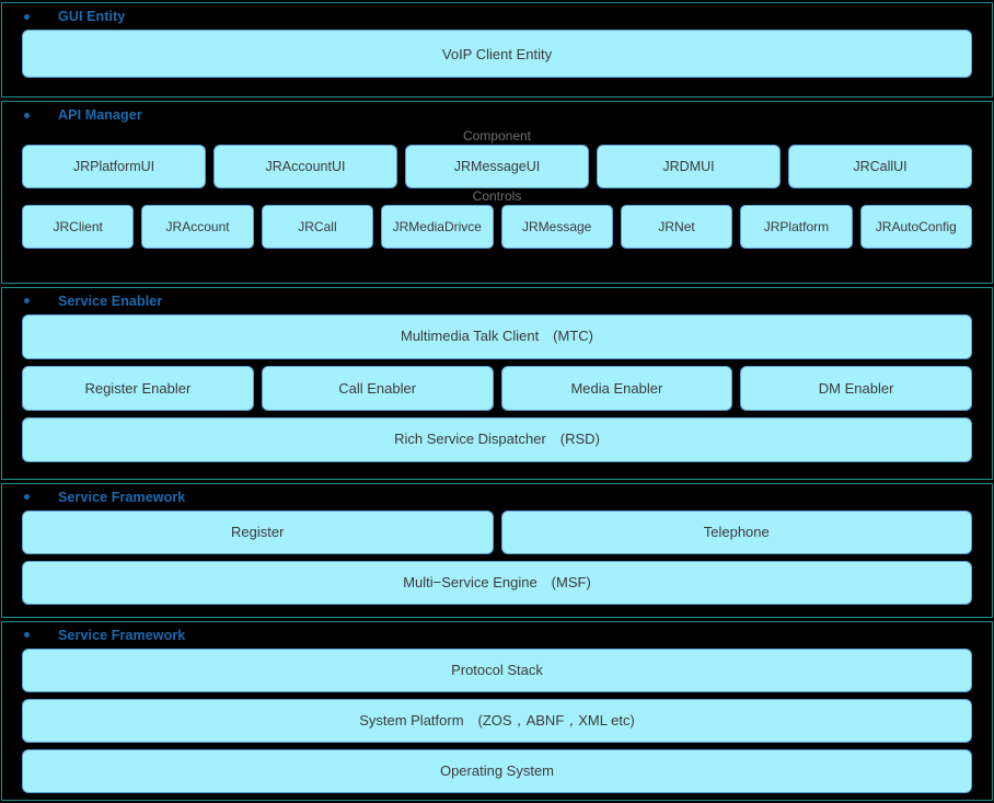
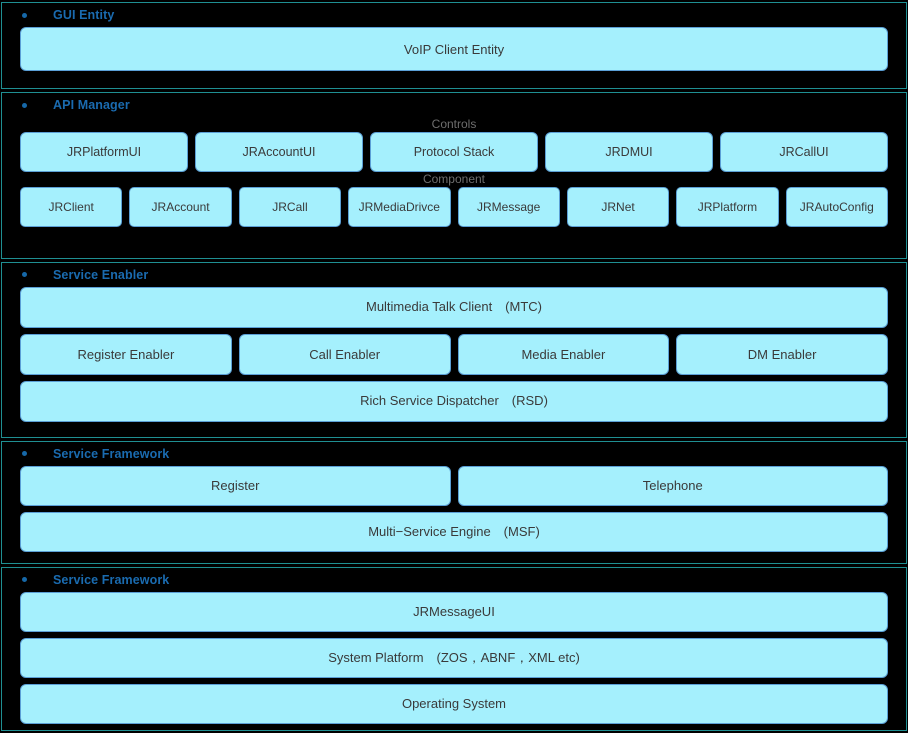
  GUI Entity
  VoIP Client Entity
  API Manager
- Component
+ Controls
  JRPlatformUI
  JRAccountUI
- JRMessageUI
+ Protocol Stack
  JRDMUI
  JRCallUI
- Controls
+ Component
  JRClient
  JRAccount
  JRCall
  JRMediaDrivce
  JRMessage
  JRNet
  JRPlatform
  JRAutoConfig
  Service Enabler
  Multimedia Talk Client (MTC)
  Register Enabler
  Call Enabler
  Media Enabler
  DM Enabler
  Rich Service Dispatcher (RSD)
  Service Framework
  Register
  Telephone
  Multi−Service Engine (MSF)
  Service Framework
- Protocol Stack
+ JRMessageUI
  System Platform (ZOS，ABNF，XML etc)
  Operating System
